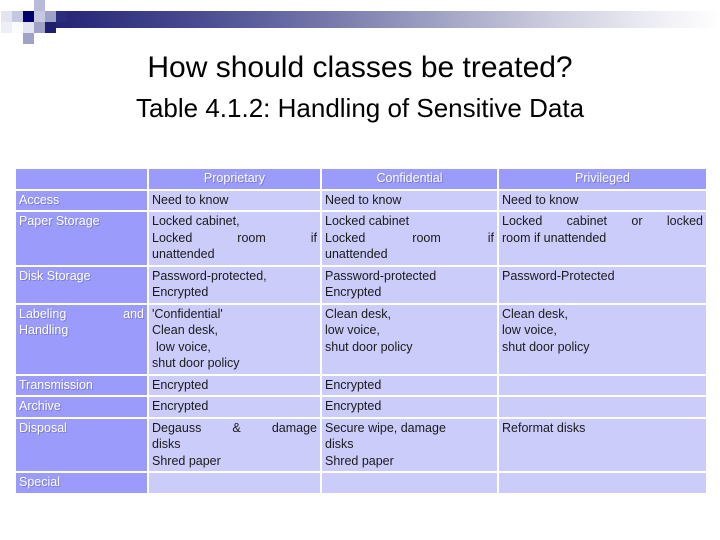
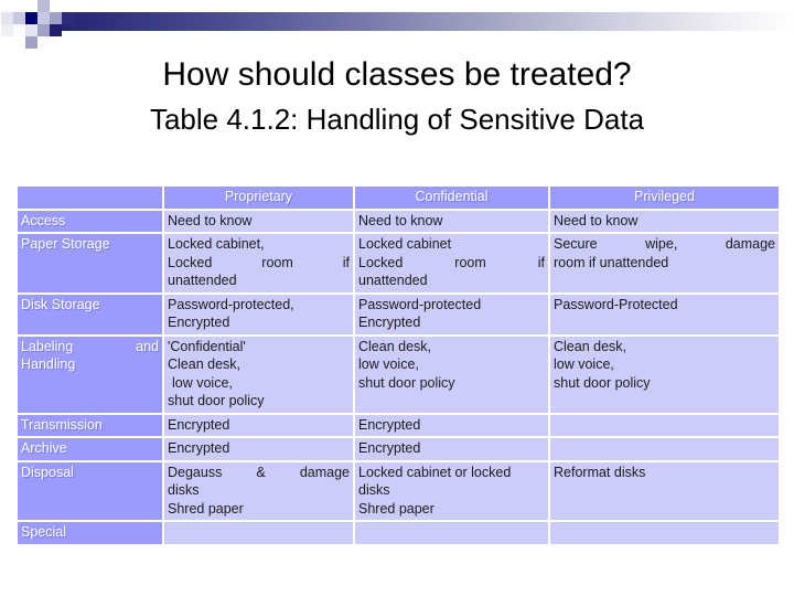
  How should classes be treated?
  Table 4.1.2: Handling of Sensitive Data
  	Proprietary	Confidential	Privileged
  Access	Need to know	Need to know	Need to know
- Paper Storage	Locked cabinet,Locked room ifunattended	Locked cabinetLocked room ifunattended	Locked cabinet or lockedroom if unattended
+ Paper Storage	Locked cabinet,Locked room ifunattended	Locked cabinetLocked room ifunattended	Secure wipe, damageroom if unattended
  Disk Storage	Password-protected,Encrypted	Password-protectedEncrypted	Password-Protected
  Labeling andHandling	'Confidential'Clean desk, low voice,shut door policy	Clean desk,low voice,shut door policy	Clean desk,low voice,shut door policy
  Transmission	Encrypted	Encrypted
  Archive	Encrypted	Encrypted
- Disposal	Degauss & damagedisksShred paper	Secure wipe, damagedisksShred paper	Reformat disks
+ Disposal	Degauss & damagedisksShred paper	Locked cabinet or lockeddisksShred paper	Reformat disks
  Special
